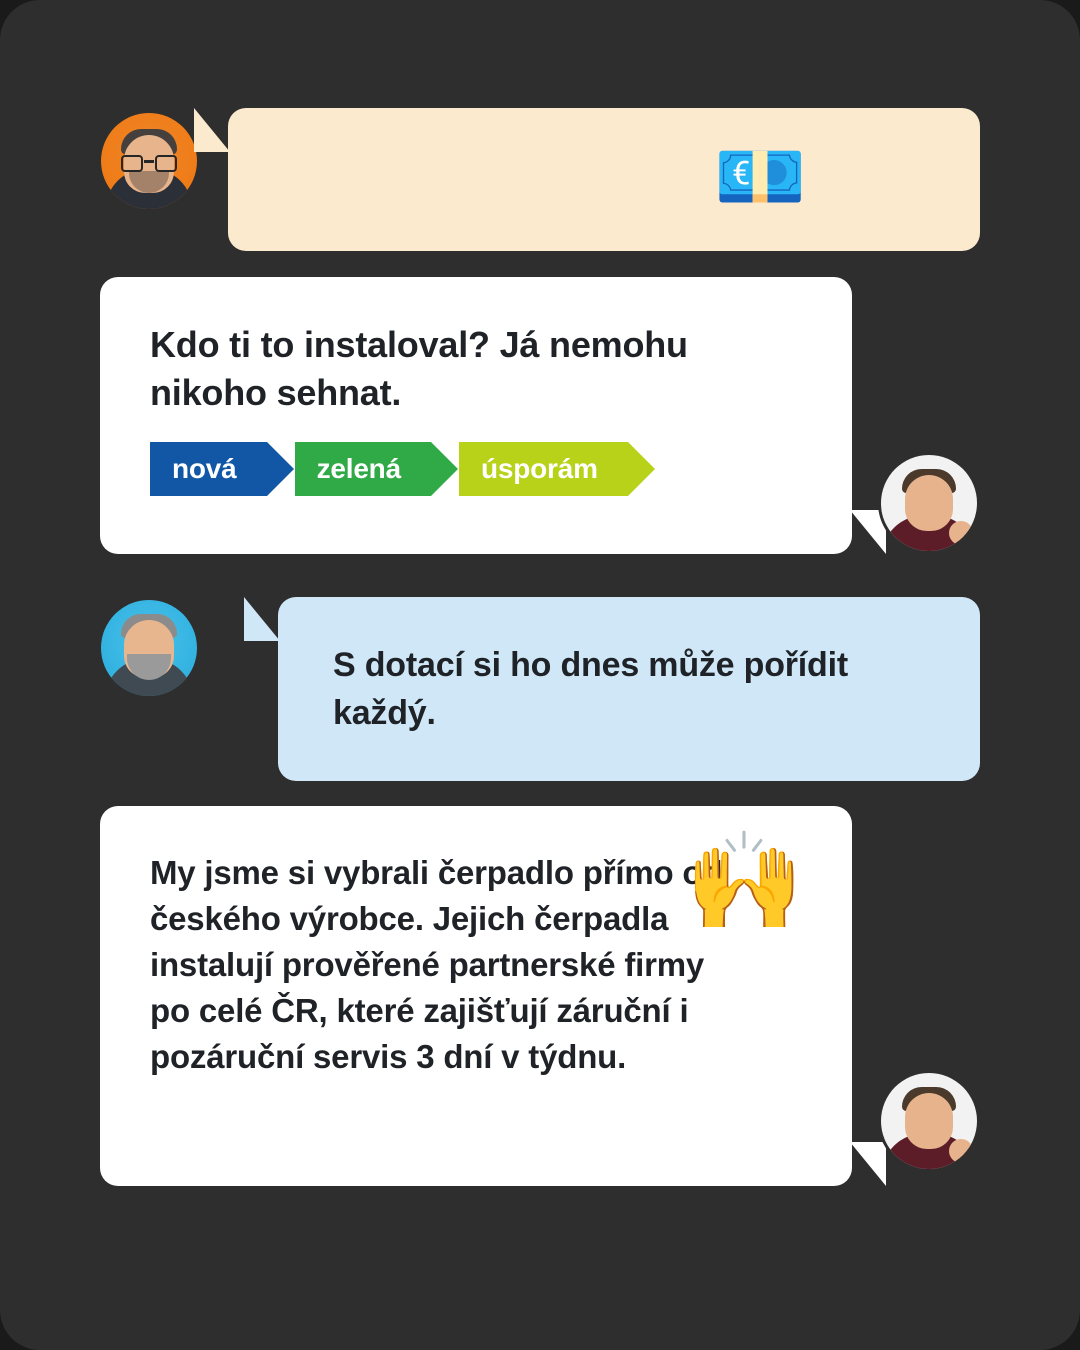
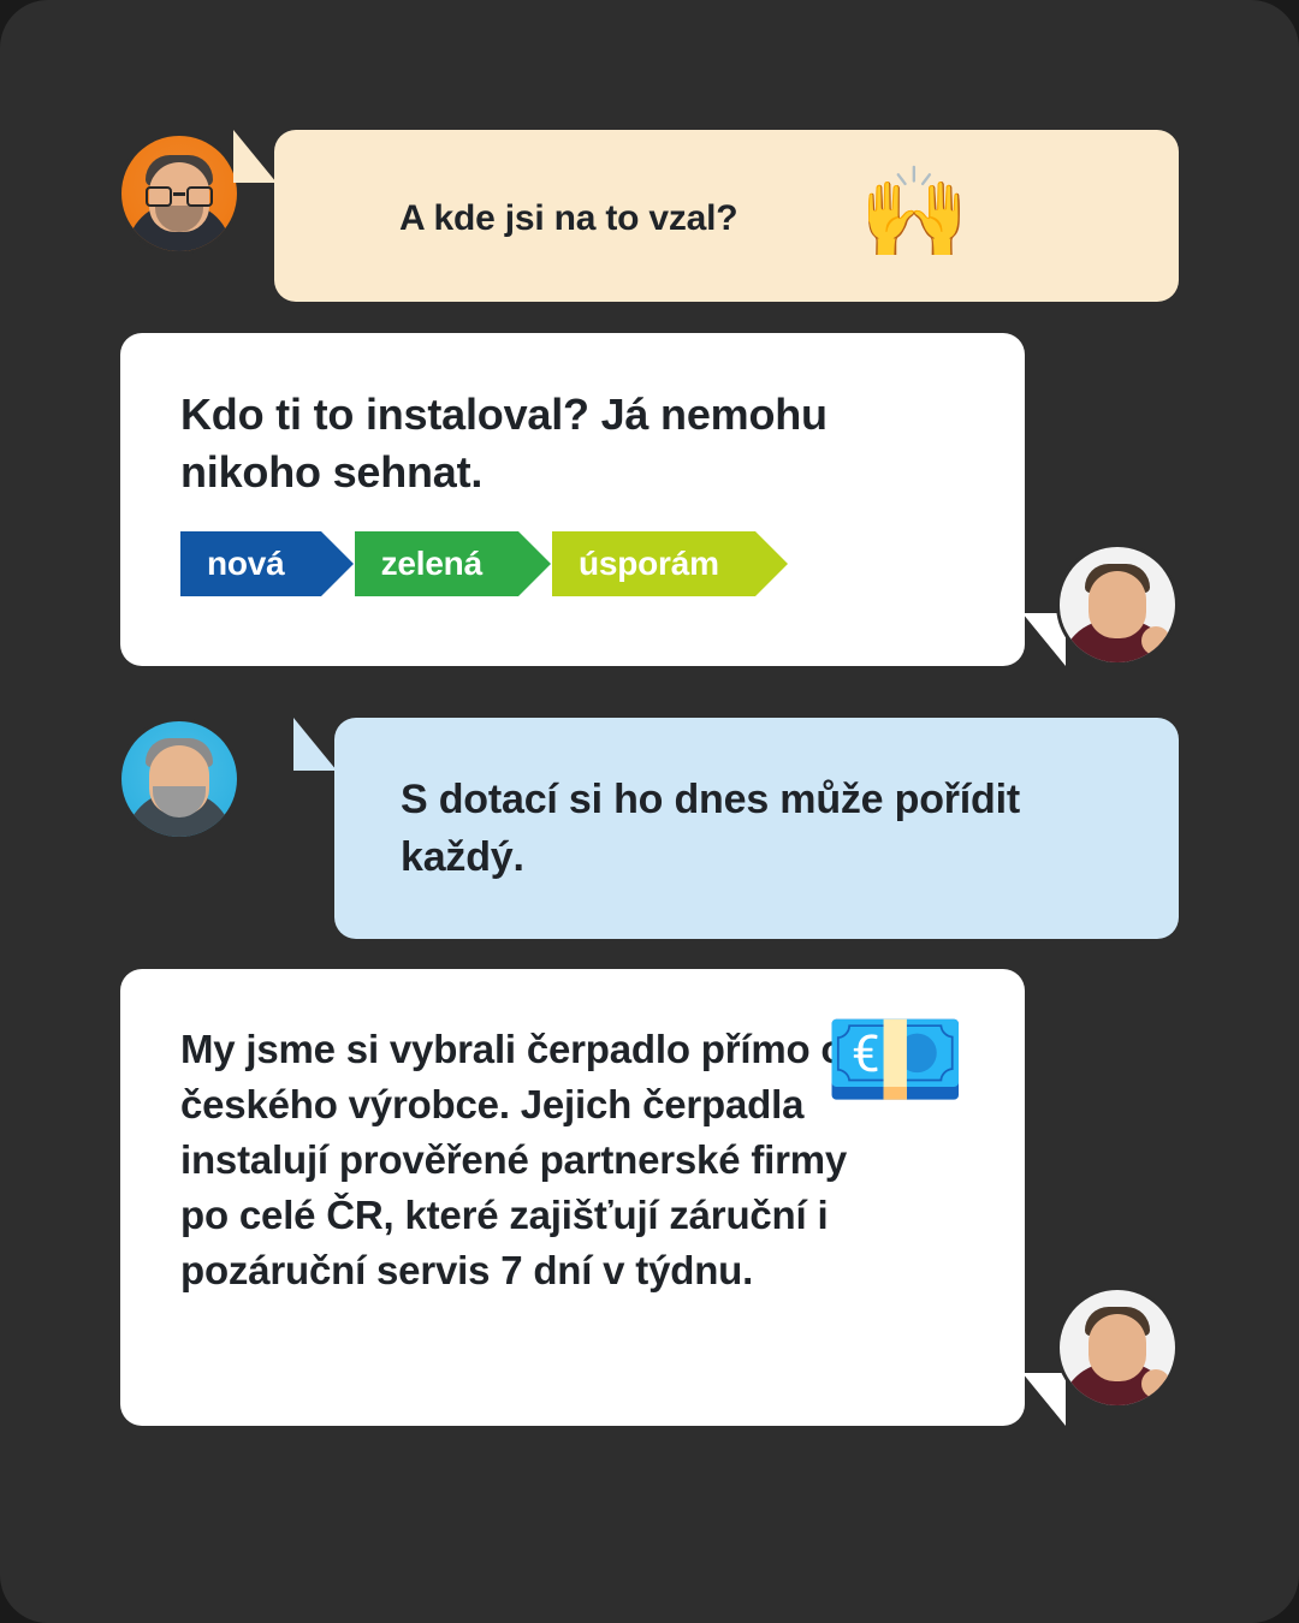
+ A kde jsi na to vzal?
- 💶
+ 🙌
  Kdo ti to instaloval? Já nemohu nikoho sehnat.
  nová
  zelená
  úsporám
  S dotací si ho dnes může pořídit každý.
- My jsme si vybrali čerpadlo přímo od českého výrobce. Jejich čerpadla instalují prověřené partnerské firmy po celé ČR, které zajišťují záruční i pozáruční servis 3 dní v týdnu.
+ My jsme si vybrali čerpadlo přímo od českého výrobce. Jejich čerpadla instalují prověřené partnerské firmy po celé ČR, které zajišťují záruční i pozáruční servis 7 dní v týdnu.
- 🙌
+ 💶
